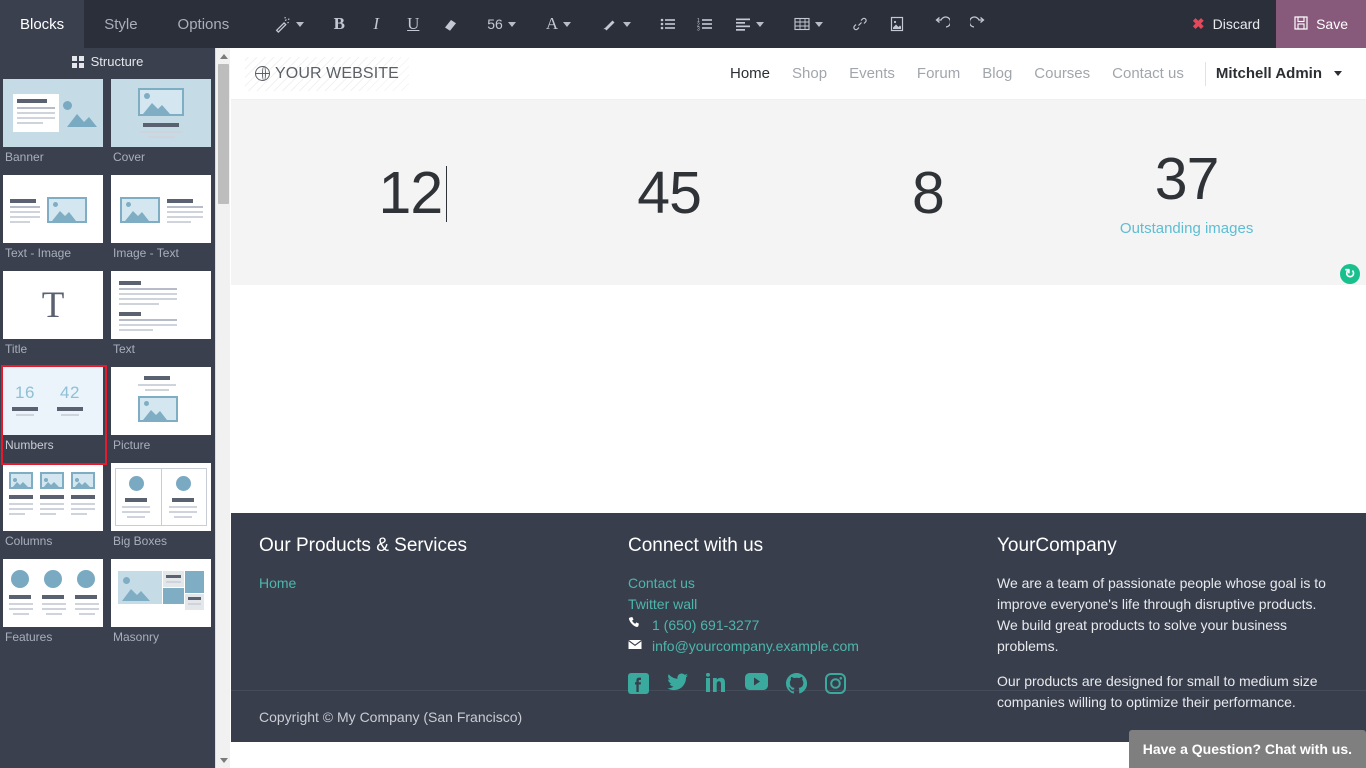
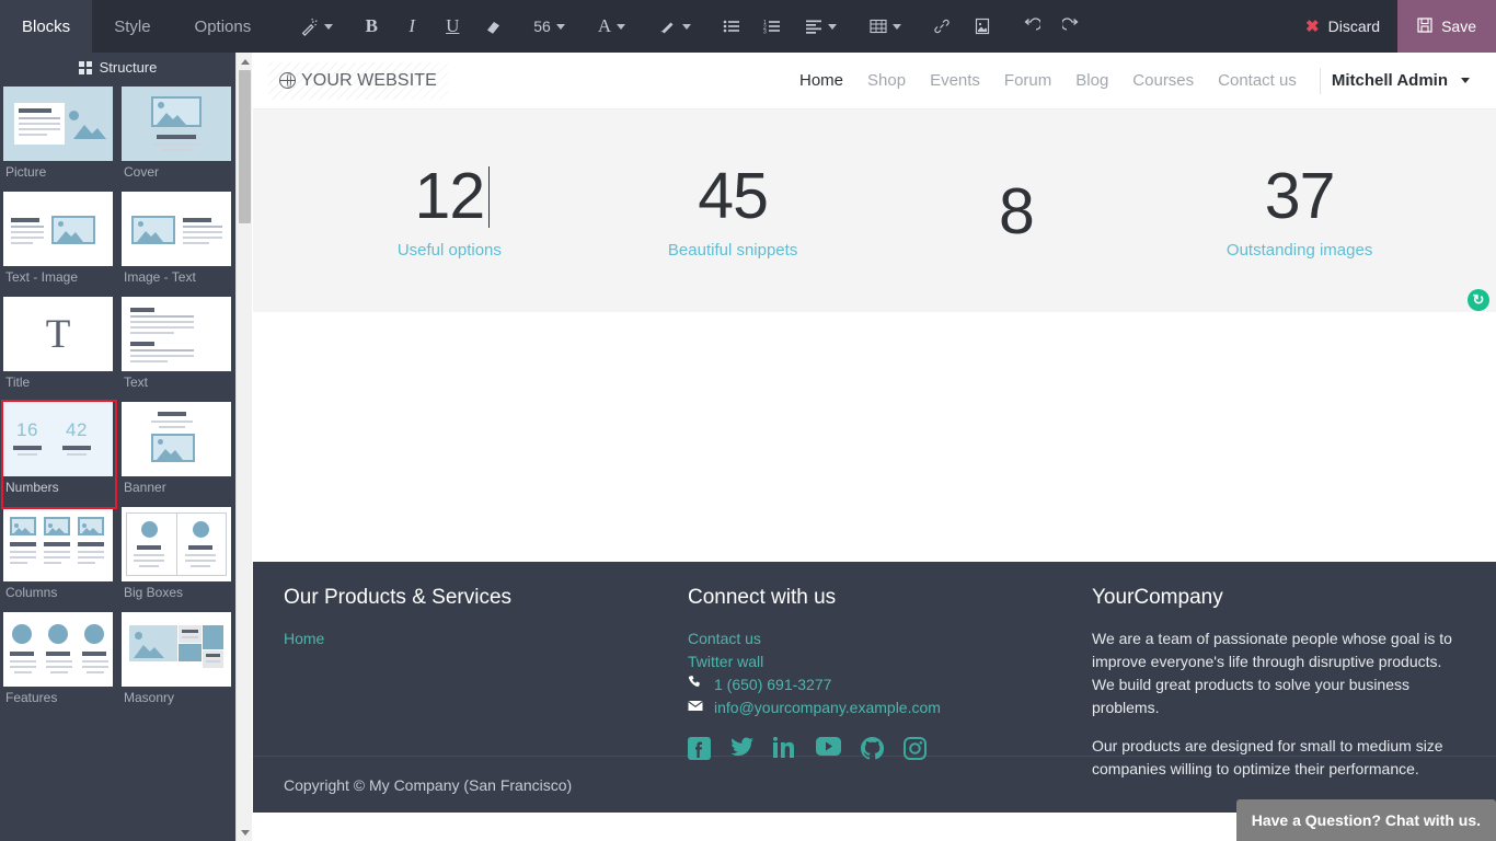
  Blocks
  Style
  Options
  B
  I
  U
  56
  A
  ✖
  Discard
  Save
  Structure
- Banner
+ Picture
  Cover
  Text - Image
  Image - Text
  T
  Title
  Text
  16
  42
  Numbers
- Picture
+ Banner
  Columns
  Big Boxes
  Features
  Masonry
  YOUR WEBSITE
  Home
  Shop
  Events
  Forum
  Blog
  Courses
  Contact us
  Mitchell Admin
  12
+ Useful options
  45
+ Beautiful snippets
  8
  37
  Outstanding images
  ↻
  Our Products & Services
  Home
  Connect with us
  Contact us
  Twitter wall
  1 (650) 691-3277
  info@yourcompany.example.com
  YourCompany
  We are a team of passionate people whose goal is to improve everyone's life through disruptive products. We build great products to solve your business problems.
  Our products are designed for small to medium size companies willing to optimize their performance.
  Copyright © My Company (San Francisco)
  Have a Question? Chat with us.
